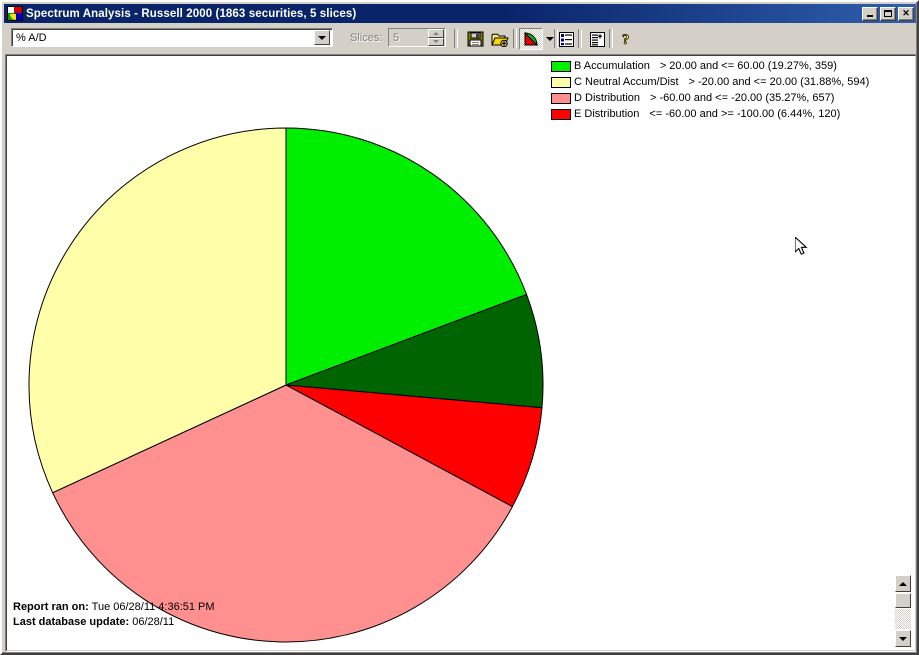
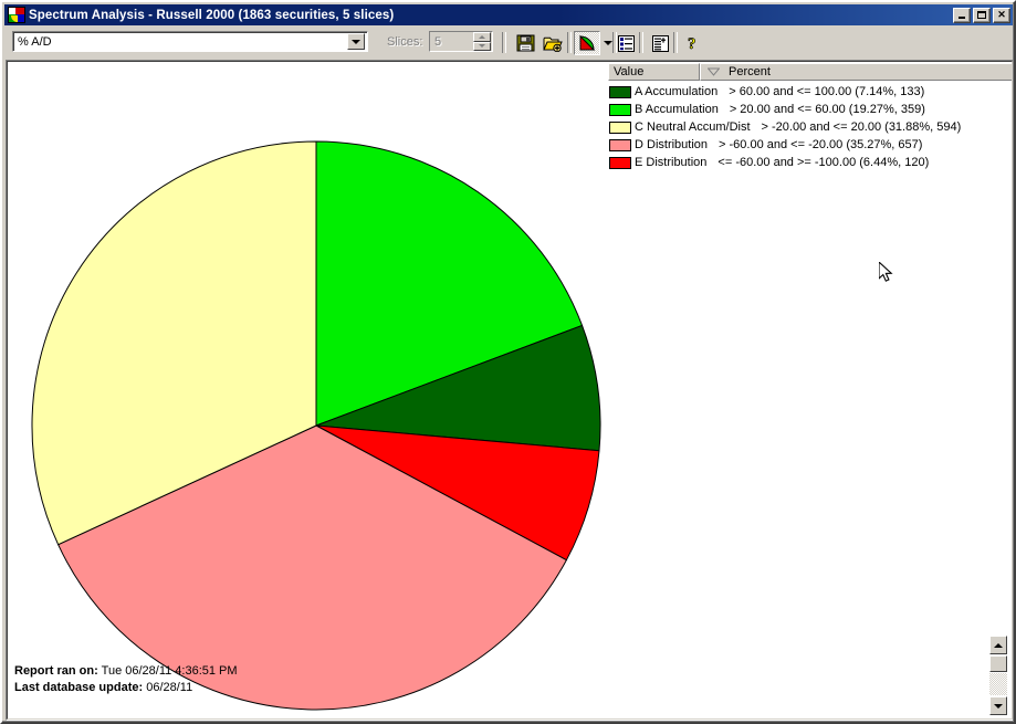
  Spectrum Analysis - Russell 2000 (1863 securities, 5 slices)
  ✕
  % A/D
  Slices:
  5
  ?
+ Value
+ Percent
+ A Accumulation
+ > 60.00 and <= 100.00 (7.14%, 133)
  B Accumulation
  > 20.00 and <= 60.00 (19.27%, 359)
  C Neutral Accum/Dist
  > -20.00 and <= 20.00 (31.88%, 594)
  D Distribution
  > -60.00 and <= -20.00 (35.27%, 657)
  E Distribution
  <= -60.00 and >= -100.00 (6.44%, 120)
  Report ran on: Tue 06/28/11 4:36:51 PM
  Last database update: 06/28/11
